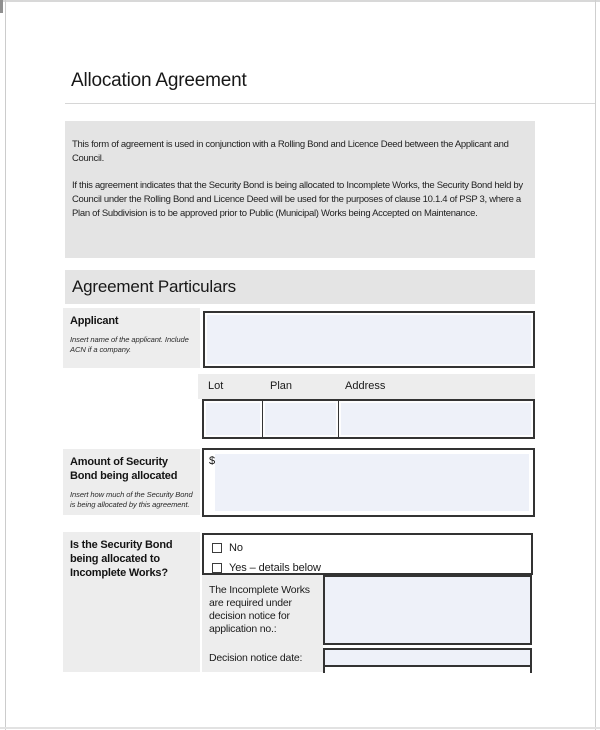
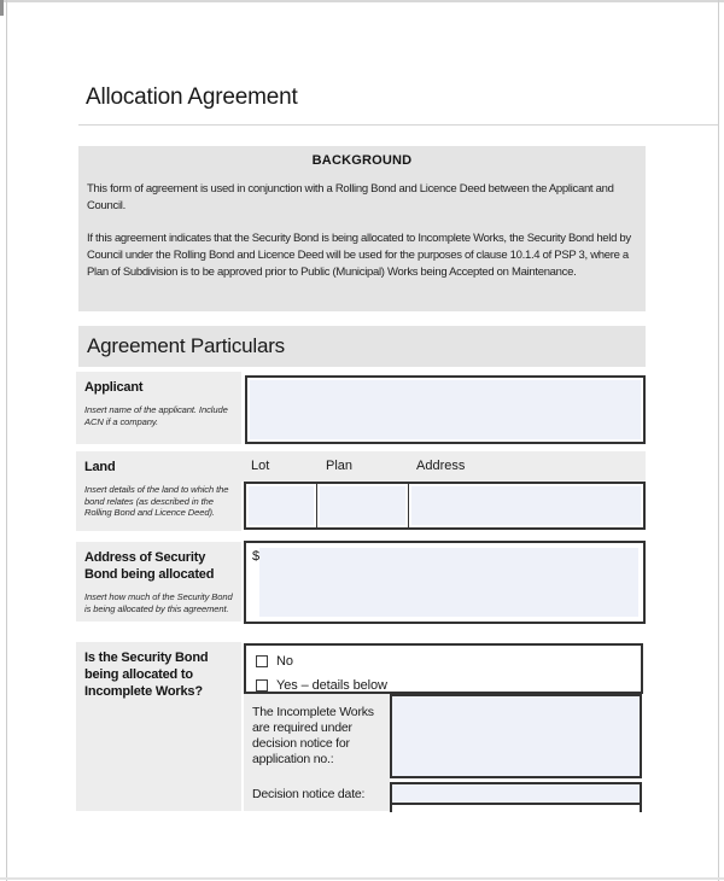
  Allocation Agreement
+ BACKGROUND
  This form of agreement is used in conjunction with a Rolling Bond and Licence Deed between the Applicant and Council.
  If this agreement indicates that the Security Bond is being allocated to Incomplete Works, the Security Bond held by Council under the Rolling Bond and Licence Deed will be used for the purposes of clause 10.1.4 of PSP 3, where a Plan of Subdivision is to be approved prior to Public (Municipal) Works being Accepted on Maintenance.
  Agreement Particulars
  Applicant
  Insert name of the applicant. Include ACN if a company.
+ Land
+ Insert details of the land to which the bond relates (as described in the Rolling Bond and Licence Deed).
  Lot
  Plan
  Address
- Amount of Security Bond being allocated
+ Address of Security Bond being allocated
  Insert how much of the Security Bond is being allocated by this agreement.
  $
  Is the Security Bond being allocated to Incomplete Works?
  No
  Yes – details below
  The Incomplete Works are required under decision notice for application no.:
  Decision notice date:
